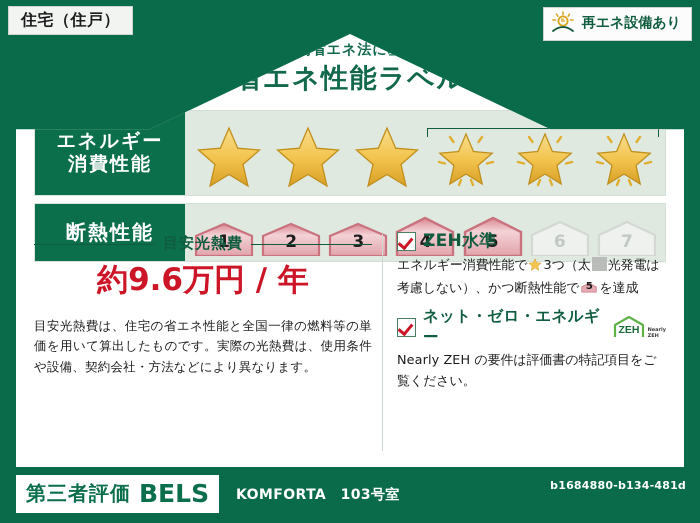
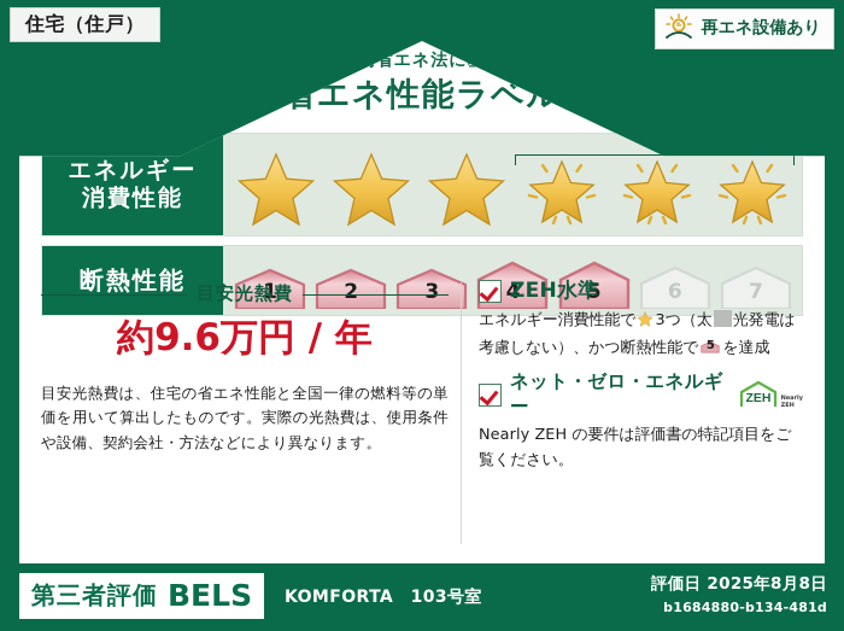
  住宅（住戸）
  再エネ設備あり
  エネ性能ラベ
  エネルギー
  消費性能
  断熱性能
  1
  2
  3
  4
  5
  6
  7
  目安光熱費
  約9.6万円 / 年
  目安光熱費は、住宅の省エネ性能と全国一律の燃料等の単価を用いて算出したものです。実際の光熱費は、使用条件や設備、契約会社・方法などにより異なります。
  ZEH水準
  エネルギー消費性能で 3つ（太 光発電は考慮しない）、かつ断熱性能で
  5
  を達成
  ネット・ゼロ・エネルギー
  ZEH
  Nearly ZEH の要件は評価書の特記項目をご覧ください。
  第三者評価
  BELS
  KOMFORTA 103号室
+ 評価日 2025年8月8日
  b1684880-b134-481d
